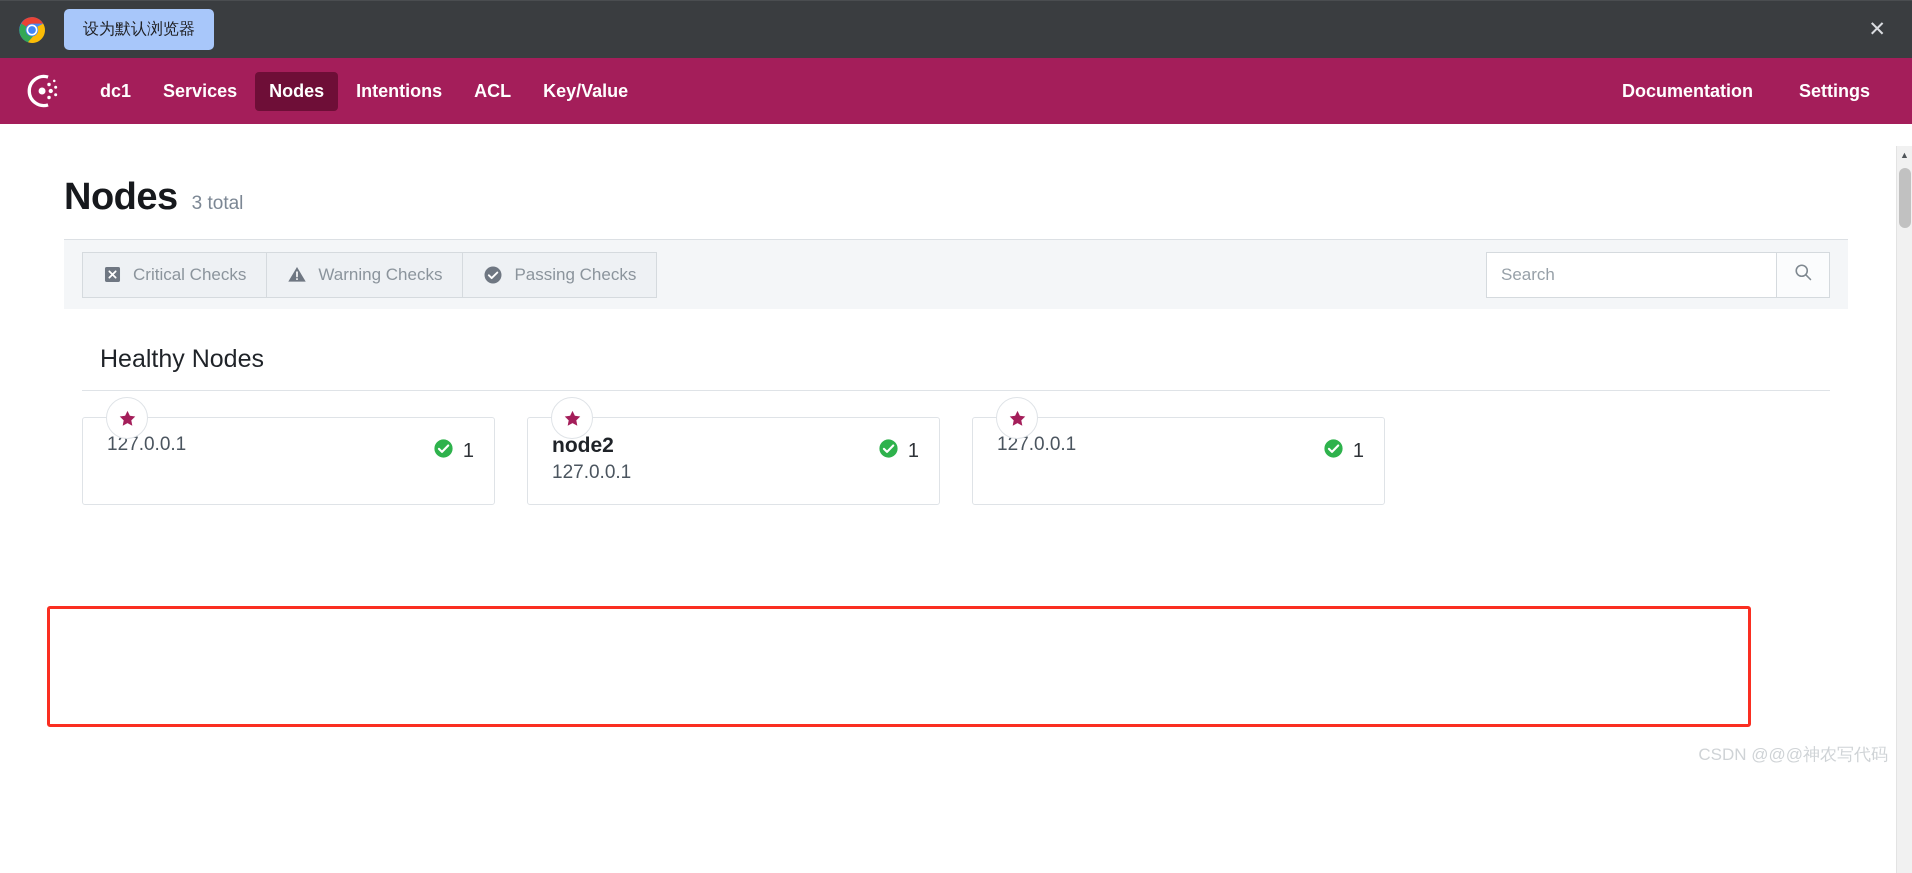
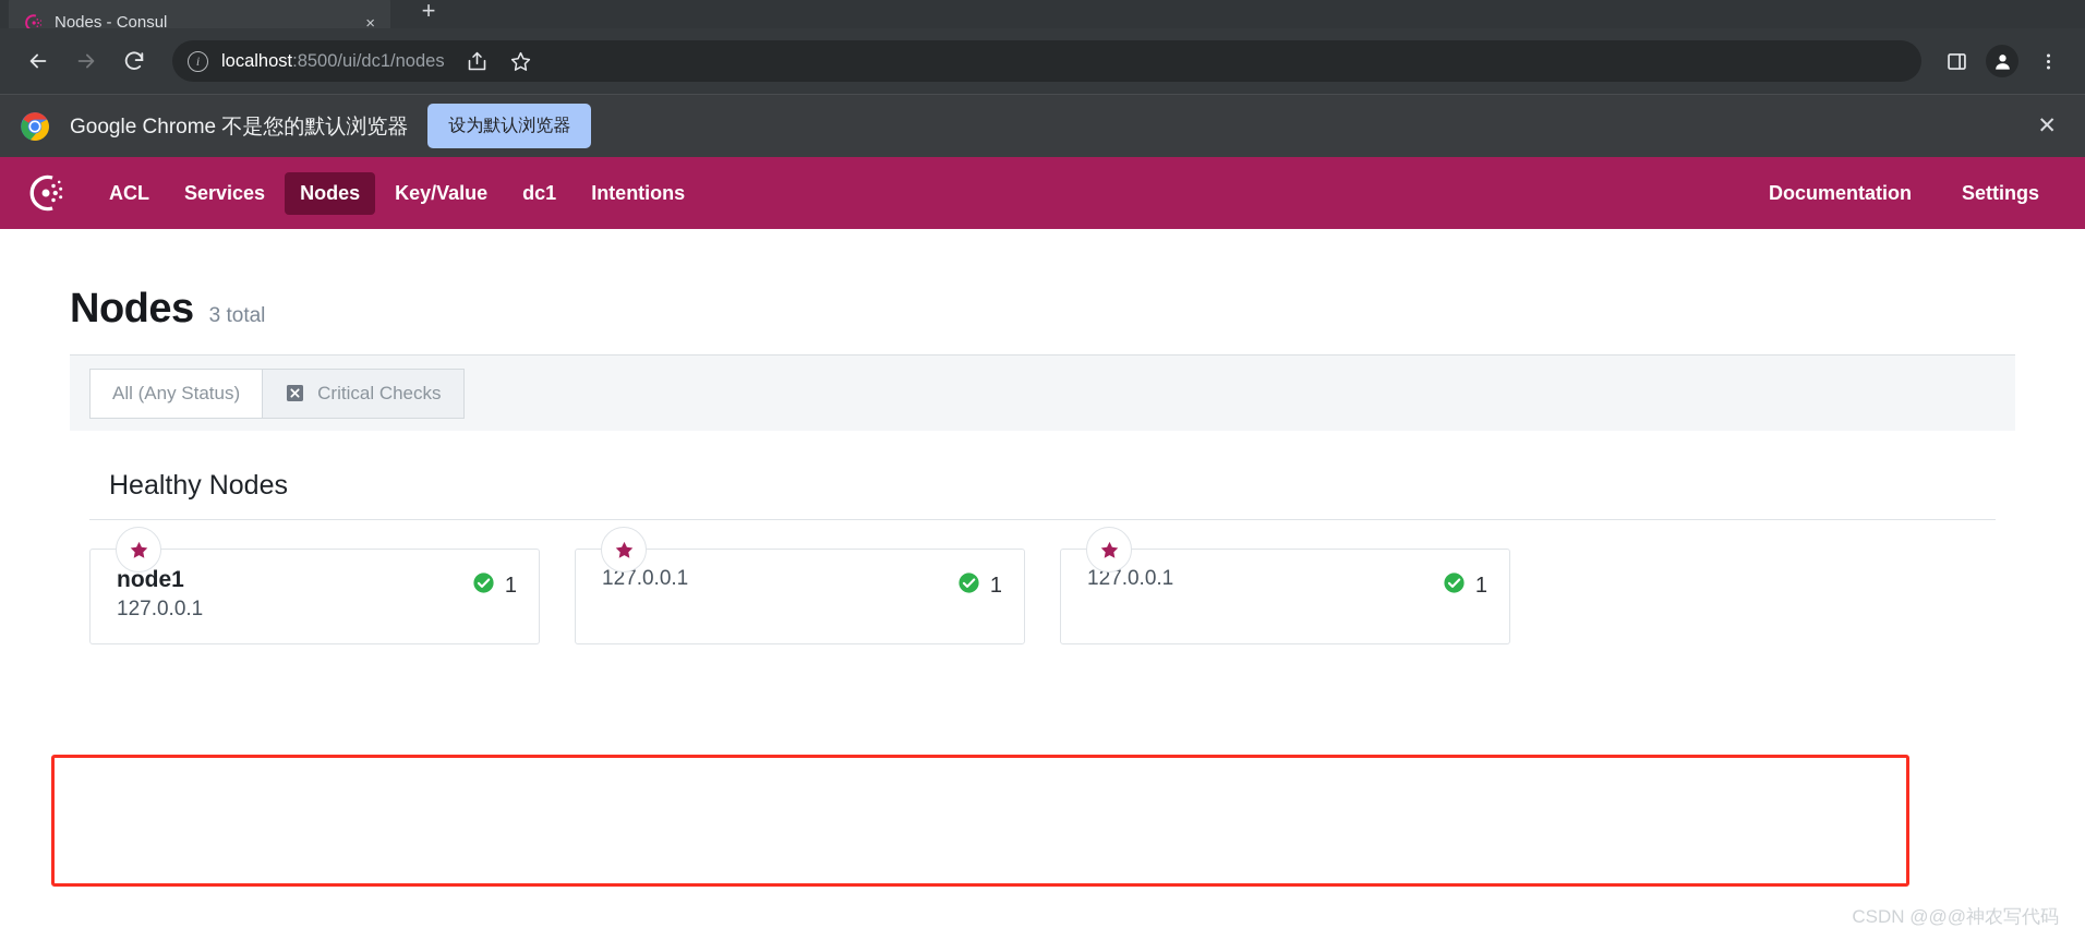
+ Nodes - Consul
+ ×
+ +
+ i
+ localhost:8500/ui/dc1/nodes
+ Google Chrome 不是您的默认浏览器
  设为默认浏览器
  ✕
- dc1
+ ACL
  Services
  Nodes
- Intentions
+ Key/Value
- ACL
+ dc1
- Key/Value
+ Intentions
  Documentation
  Settings
  Nodes
  3 total
+ All (Any Status)
  Critical Checks
- Warning Checks
- Passing Checks
- Search
  Healthy Nodes
+ node1
  127.0.0.1
  1
- node2
  127.0.0.1
  1
  127.0.0.1
  1
  CSDN @@@神农写代码
- ▲
